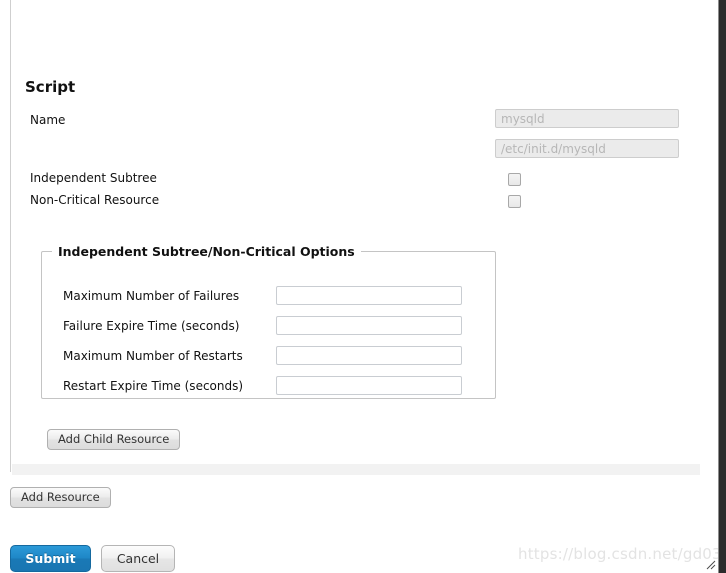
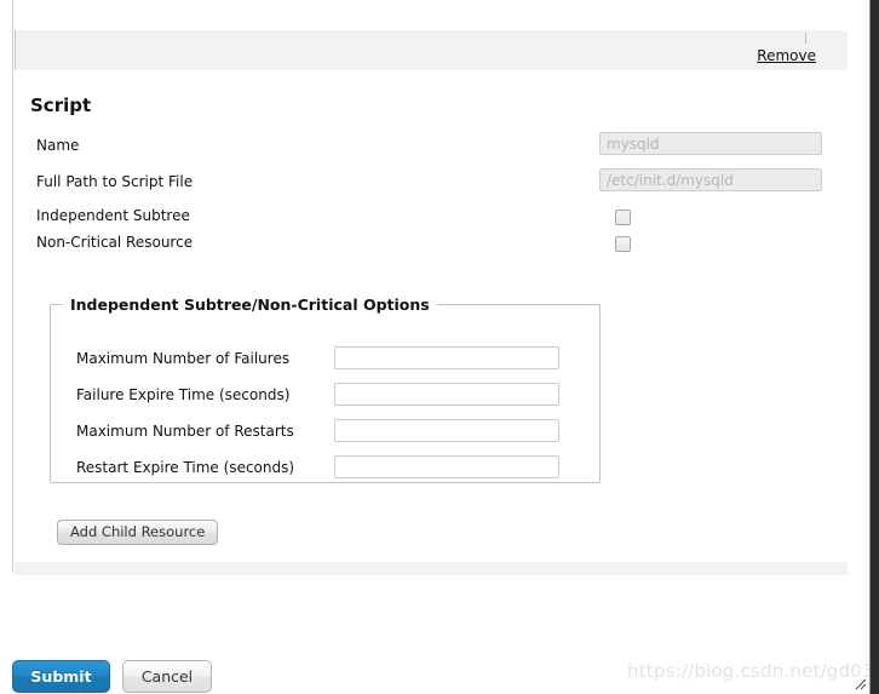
+ Remove
  Script
  Name
  mysqld
+ Full Path to Script File
  /etc/init.d/mysqld
  Independent Subtree
  Non-Critical Resource
  Independent Subtree/Non-Critical Options
  Maximum Number of Failures
  Failure Expire Time (seconds)
  Maximum Number of Restarts
  Restart Expire Time (seconds)
  Add Child Resource
- Add Resource
  Submit
  Cancel
  https://blog.csdn.net/gd03
